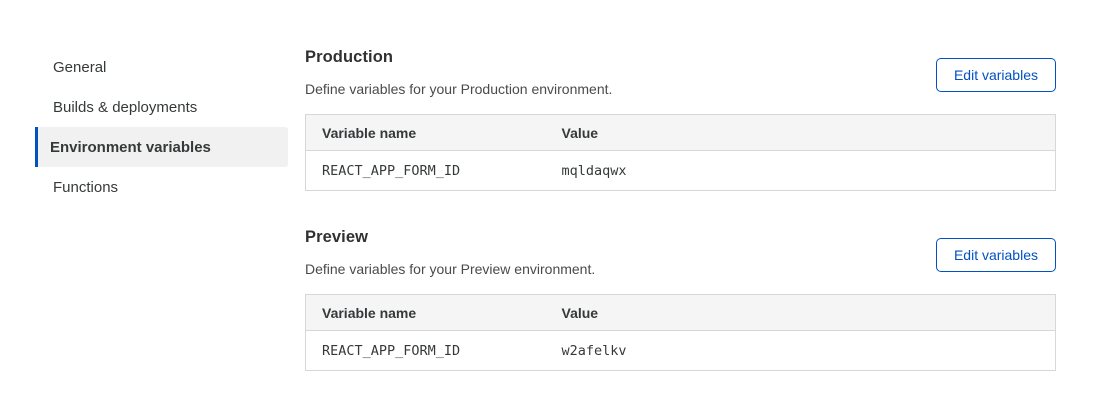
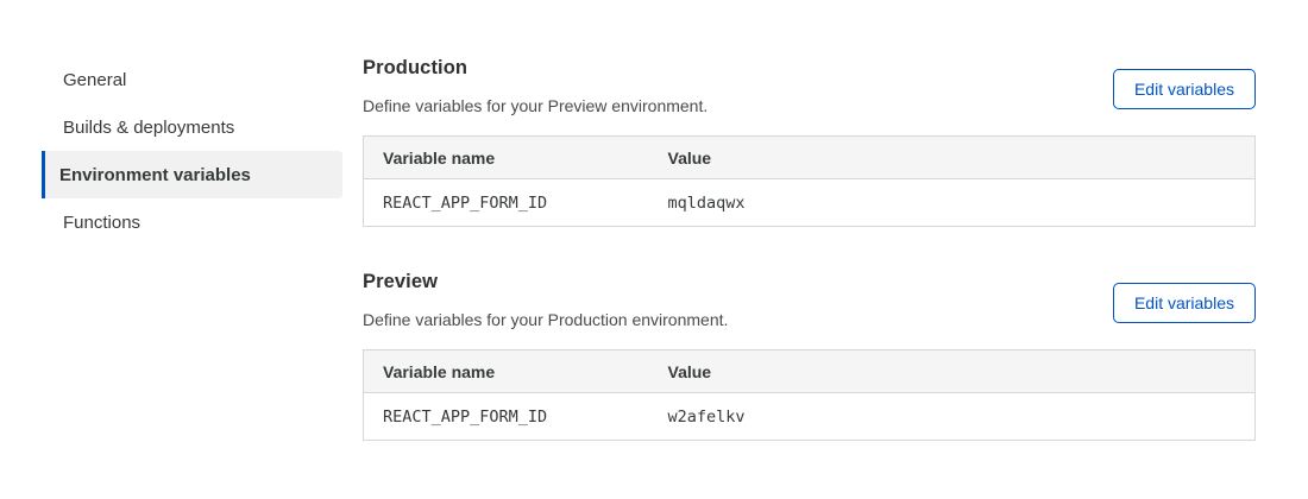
  General
  Builds & deployments
  Environment variables
  Functions
  Production
- Define variables for your Production environment.
+ Define variables for your Preview environment.
  Edit variables
  Variable name	Value
  REACT_APP_FORM_ID	mqldaqwx
  Preview
- Define variables for your Preview environment.
+ Define variables for your Production environment.
  Edit variables
  Variable name	Value
  REACT_APP_FORM_ID	w2afelkv
